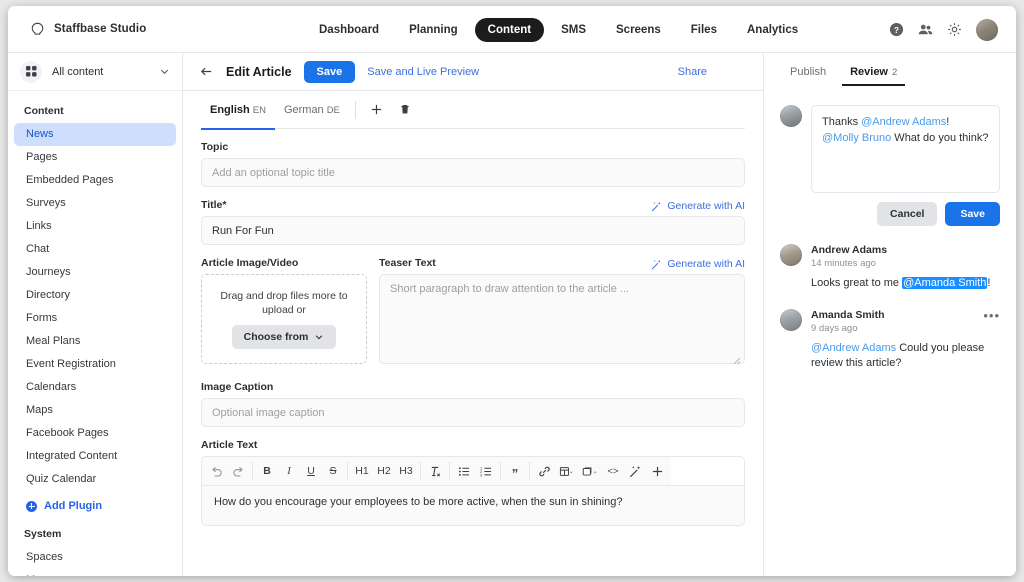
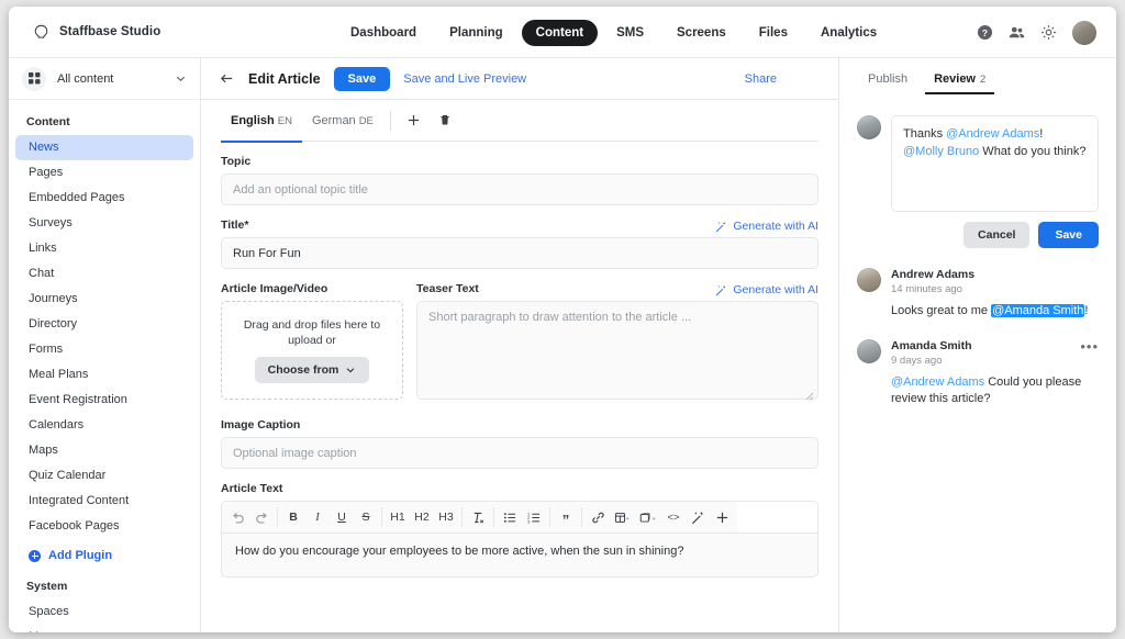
  Staffbase Studio
  Dashboard
  Planning
  Content
  SMS
  Screens
  Files
  Analytics
  ?
  All content
  Content
  News
  Pages
  Embedded Pages
  Surveys
  Links
  Chat
  Journeys
  Directory
  Forms
  Meal Plans
  Event Registration
  Calendars
  Maps
- Facebook Pages
+ Quiz Calendar
  Integrated Content
- Quiz Calendar
+ Facebook Pages
  Add Plugin
  System
  Spaces
  Edit Article
  Save
  Save and Live Preview
  Share
  English EN
  German DE
  Topic
  Add an optional topic title
  Title*
  Generate with AI
  Run For Fun
  Article Image/Video
- Drag and drop files more to upload or
+ Drag and drop files here to upload or
  Choose from
  Teaser Text
  Generate with AI
  Short paragraph to draw attention to the article ...
  Image Caption
  Optional image caption
  Article Text
  B
  I
  U
  S
  H1
  H2
  H3
  ”
  <>
  How do you encourage your employees to be more active, when the sun in shining?
  Publish
  Review 2
  Thanks @Andrew Adams! @Molly Bruno What do you think?
  Cancel
  Save
  Andrew Adams
  14 minutes ago
  Looks great to me @Amanda Smith!
  •••
  Amanda Smith
  9 days ago
  @Andrew Adams Could you please review this article?
